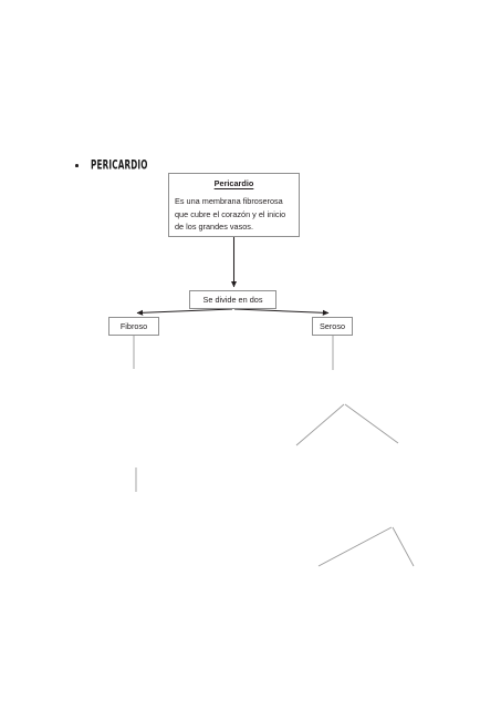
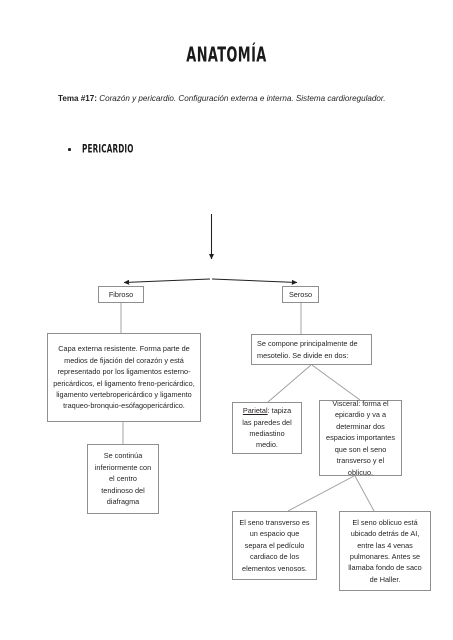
+ ANATOMÍA
+ Tema #17: Corazón y pericardio. Configuración externa e interna. Sistema cardioregulador.
  PERICARDIO
- Pericardio
- Es una membrana fibroserosa que cubre el corazón y el inicio de los grandes vasos.
- Se divide en dos
  Fibroso
  Seroso
+ Capa externa resistente. Forma parte de medios de fijación del corazón y está representado por los ligamentos esterno-pericárdicos, el ligamento freno-pericárdico, ligamento vertebropericárdico y ligamento traqueo-bronquio-esófagopericárdico.
+ Se continúa inferiormente con el centro tendinoso del diafragma
+ Se compone principalmente de mesotelio. Se divide en dos:
+ Parietal: tapiza las paredes del mediastino medio.
+ Visceral: forma el epicardio y va a determinar dos espacios importantes que son el seno transverso y el oblicuo.
+ El seno transverso es un espacio que separa el pedículo cardiaco de los elementos venosos.
+ El seno oblicuo está ubicado detrás de AI, entre las 4 venas pulmonares. Antes se llamaba fondo de saco de Haller.
